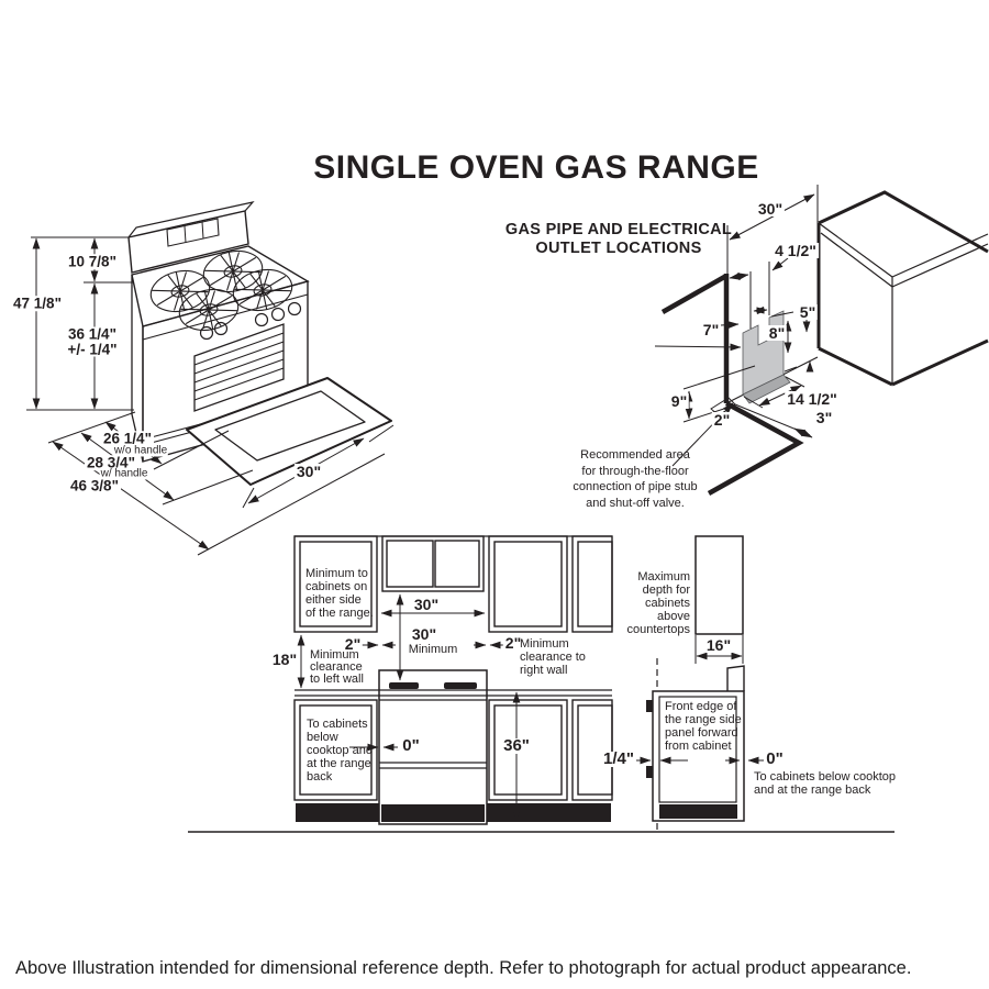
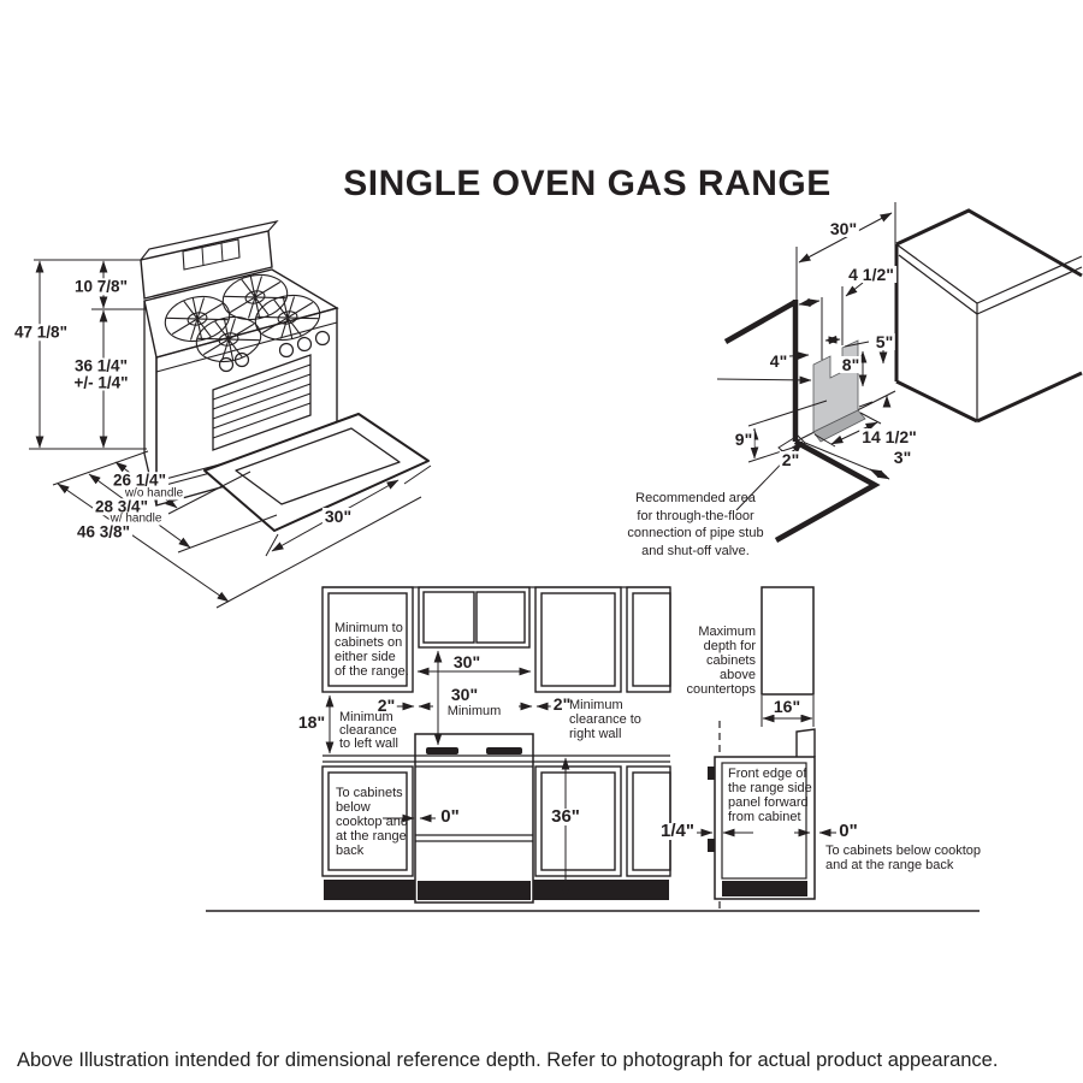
  SINGLE OVEN GAS RANGE
  47 1/8"
  10 7/8"
  36 1/4"
  +/- 1/4"
  26 1/4"
  w/o handle
  28 3/4"
  w/ handle
  46 3/8"
  30"
- GAS PIPE AND ELECTRICAL
- OUTLET LOCATIONS
  Recommended area
  for through-the-floor
  connection of pipe stub
  and shut-off valve.
  30"
  4 1/2"
  5"
  8"
- 7"
+ 4"
  9"
  2"
  14 1/2"
  3"
  Minimum to
  cabinets on
  either side
  of the range.
  30"
  30"
  Minimum
  2"
  2"
  18"
  Minimum
  clearance
  to left wall
  Minimum
  clearance to
  right wall
  To cabinets
  below
  cooktop and
  at the range
  back
  0"
  36"
  Maximum
  depth for
  cabinets above
  countertops
  16"
  Front edge of
  the range side
  panel forward
  from cabinet
  1/4"
  0"
  To cabinets below cooktop
  and at the range back
  Above Illustration intended for dimensional reference depth. Refer to photograph for actual product appearance.
